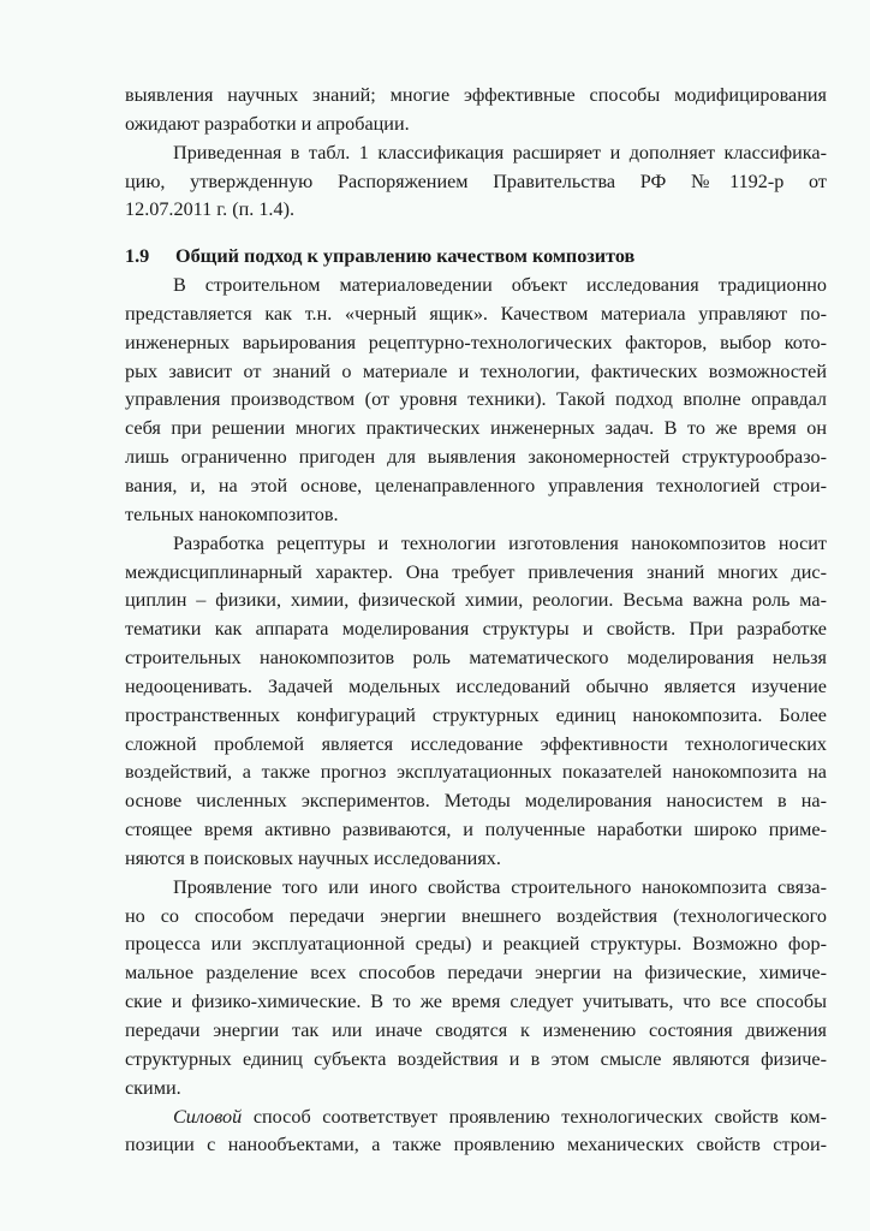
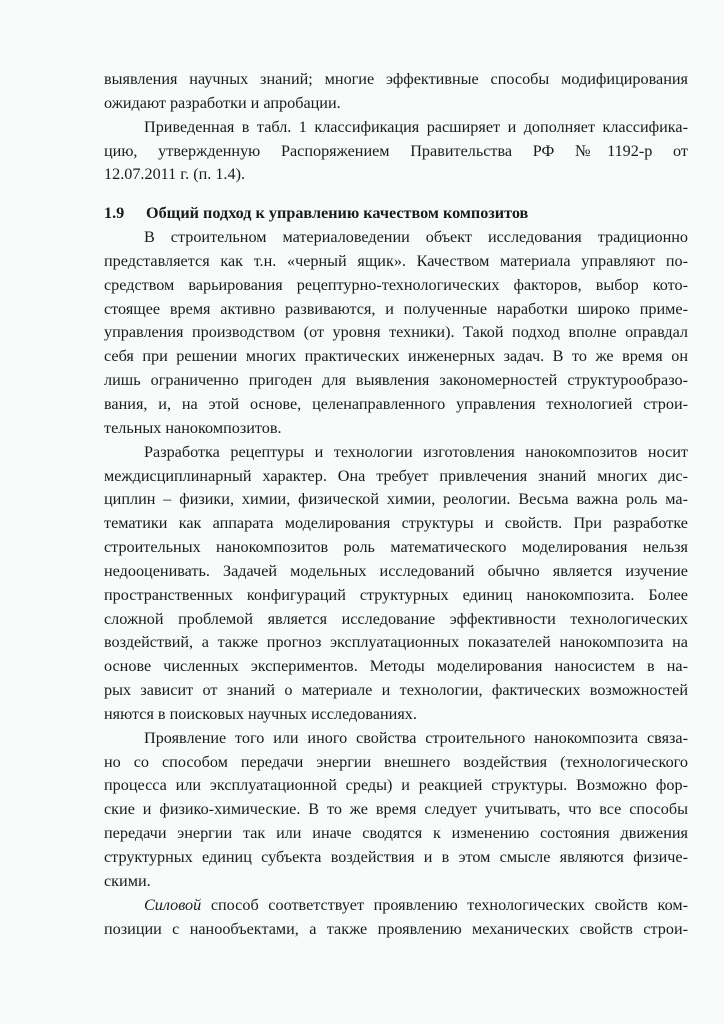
  выявления научных знаний; многие эффективные способы модифицирования
  ожидают разработки и апробации.
  Приведенная в табл. 1 классификация расширяет и дополняет классифика-
  цию, утвержденную Распоряжением Правительства РФ №1192-р от
  12.07.2011 г. (п. 1.4).
  1.9
  Общий подход к управлению качеством композитов
  В строительном материаловедении объект исследования традиционно
  представляется как т.н. «черный ящик». Качеством материала управляют по-
- инженерных варьирования рецептурно-технологических факторов, выбор кото-
+ средством варьирования рецептурно-технологических факторов, выбор кото-
- рых зависит от знаний о материале и технологии, фактических возможностей
+ стоящее время активно развиваются, и полученные наработки широко приме-
  управления производством (от уровня техники). Такой подход вполне оправдал
  себя при решении многих практических инженерных задач. В то же время он
  лишь ограниченно пригоден для выявления закономерностей структурообразо-
  вания, и, на этой основе, целенаправленного управления технологией строи-
  тельных нанокомпозитов.
  Разработка рецептуры и технологии изготовления нанокомпозитов носит
  междисциплинарный характер. Она требует привлечения знаний многих дис-
  циплин – физики, химии, физической химии, реологии. Весьма важна роль ма-
  тематики как аппарата моделирования структуры и свойств. При разработке
  строительных нанокомпозитов роль математического моделирования нельзя
  недооценивать. Задачей модельных исследований обычно является изучение
  пространственных конфигураций структурных единиц нанокомпозита. Более
  сложной проблемой является исследование эффективности технологических
  воздействий, а также прогноз эксплуатационных показателей нанокомпозита на
  основе численных экспериментов. Методы моделирования наносистем в на-
- стоящее время активно развиваются, и полученные наработки широко приме-
+ рых зависит от знаний о материале и технологии, фактических возможностей
  няются в поисковых научных исследованиях.
  Проявление того или иного свойства строительного нанокомпозита связа-
  но со способом передачи энергии внешнего воздействия (технологического
  процесса или эксплуатационной среды) и реакцией структуры. Возможно фор-
- мальное разделение всех способов передачи энергии на физические, химиче-
  ские и физико-химические. В то же время следует учитывать, что все способы
  передачи энергии так или иначе сводятся к изменению состояния движения
  структурных единиц субъекта воздействия и в этом смысле являются физиче-
  скими.
  Силовой способ соответствует проявлению технологических свойств ком-
  позиции с нанообъектами, а также проявлению механических свойств строи-
